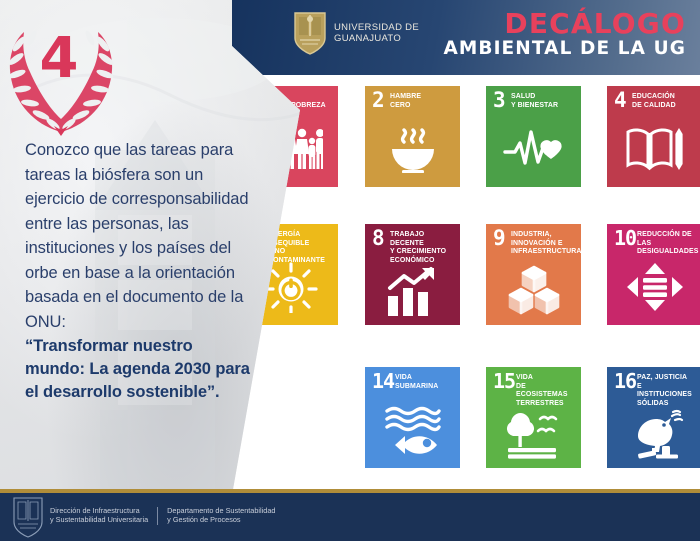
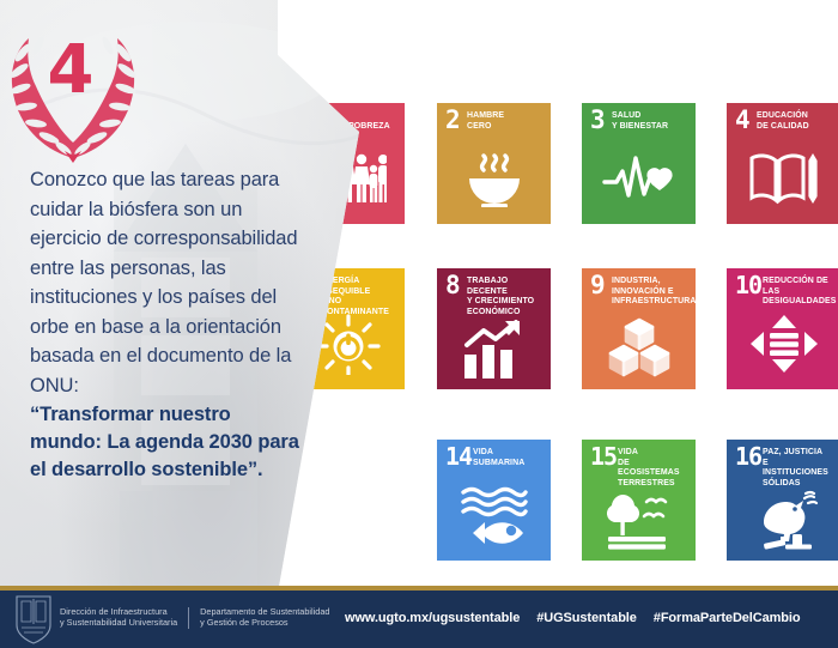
  2
  HAMBRE
  CERO
  3
  SALUD
  Y BIENESTAR
  4
  EDUCACIÓN
  DE CALIDAD
  ERGÍA EQUIBLE
  NO ONTAMINANTE
  8
  TRABAJO DECENTE
  Y CRECIMIENTO
  ECONÓMICO
  9
  INDUSTRIA,
  INNOVACIÓN E
  INFRAESTRUCTURA
  10
  REDUCCIÓN DE LAS
  DESIGUALDADES
  14
  VIDA
  SUBMARINA
  15
  VIDA
  DE ECOSISTEMAS
  TERRESTRES
  16
  PAZ, JUSTICIA
  E INSTITUCIONES
  SÓLIDAS
  4
- Conozco que las tareas para tareas la biósfera son un ejercicio de corresponsabilidad entre las personas, las instituciones y los países del orbe en base a la orientación basada en el documento de la ONU:
+ Conozco que las tareas para cuidar la biósfera son un ejercicio de corresponsabilidad entre las personas, las instituciones y los países del orbe en base a la orientación basada en el documento de la ONU:
  “Transformar nuestro mundo: La agenda 2030 para el desarrollo sostenible”.
- UNIVERSIDAD DE
- GUANAJUATO
- DECÁLOGO
- AMBIENTAL DE LA UG
  Dirección de Infraestructura
  y Sustentabilidad Universitaria
  Departamento de Sustentabilidad
  y Gestión de Procesos
+ www.ugto.mx/ugsustentable
+ #UGSustentable
+ #FormaParteDelCambio
